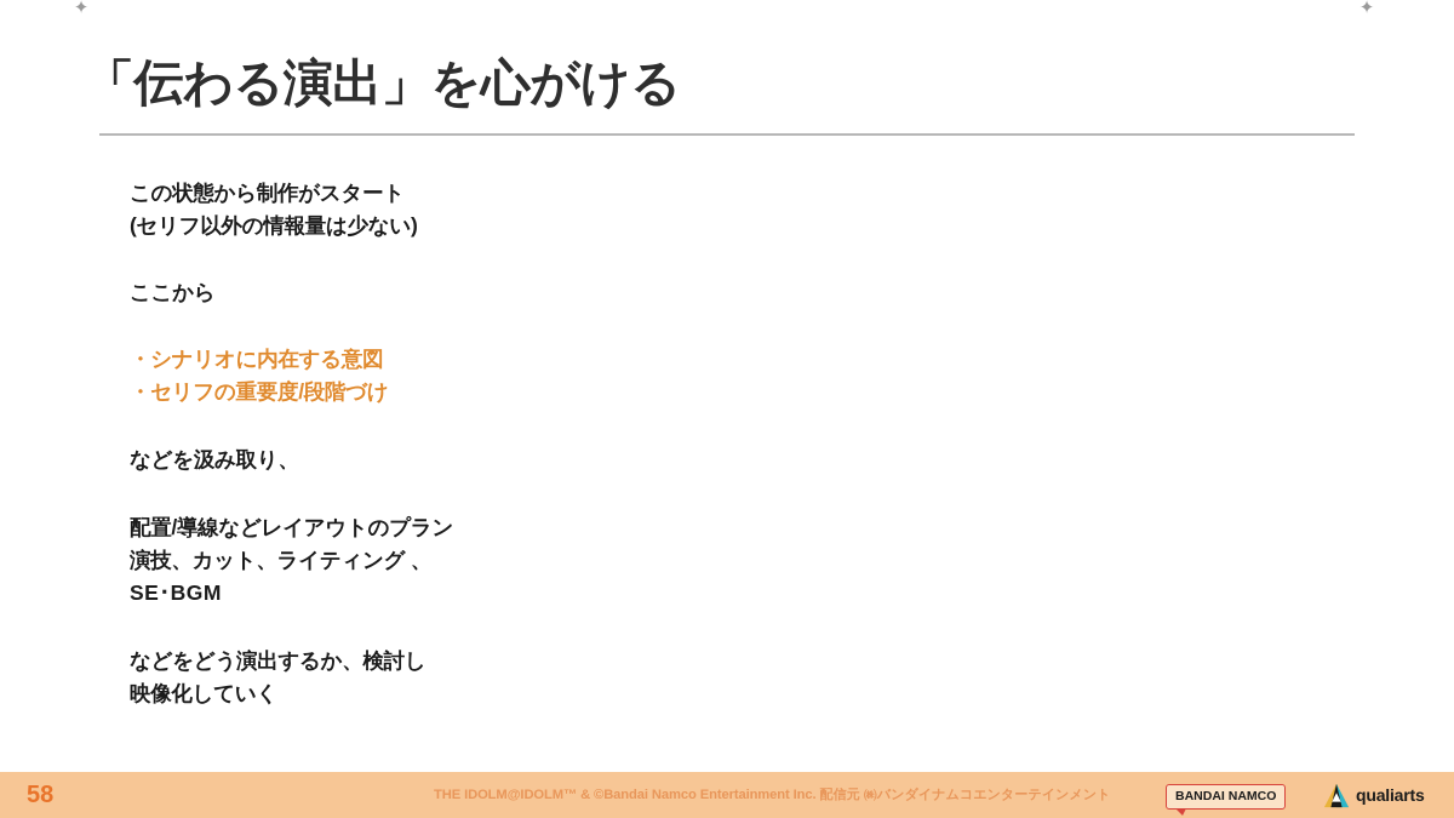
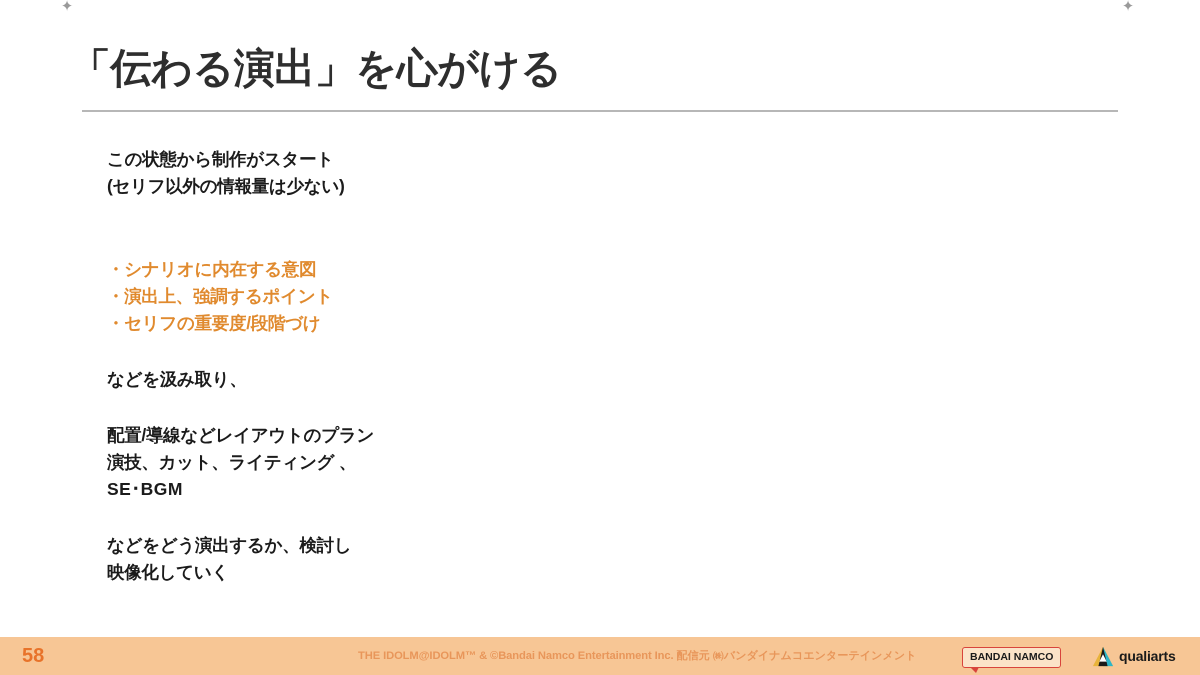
  「伝わる演出」を心がける
  ✦
  ✦
  この状態から制作がスタート
  (セリフ以外の情報量は少ない)
- ここから
  ・シナリオに内在する意図
+ ・演出上、強調するポイント
  ・セリフの重要度/段階づけ
  などを汲み取り、
  配置/導線などレイアウトのプラン
  演技、カット、ライティング 、
  SE･BGM
  などをどう演出するか、検討し
  映像化していく
  58
  THE IDOLM@IDOLM™ & ©Bandai Namco Entertainment Inc. 配信元 ㈱バンダイナムコエンターテインメント
  BANDAI NAMCO
  qualiarts
